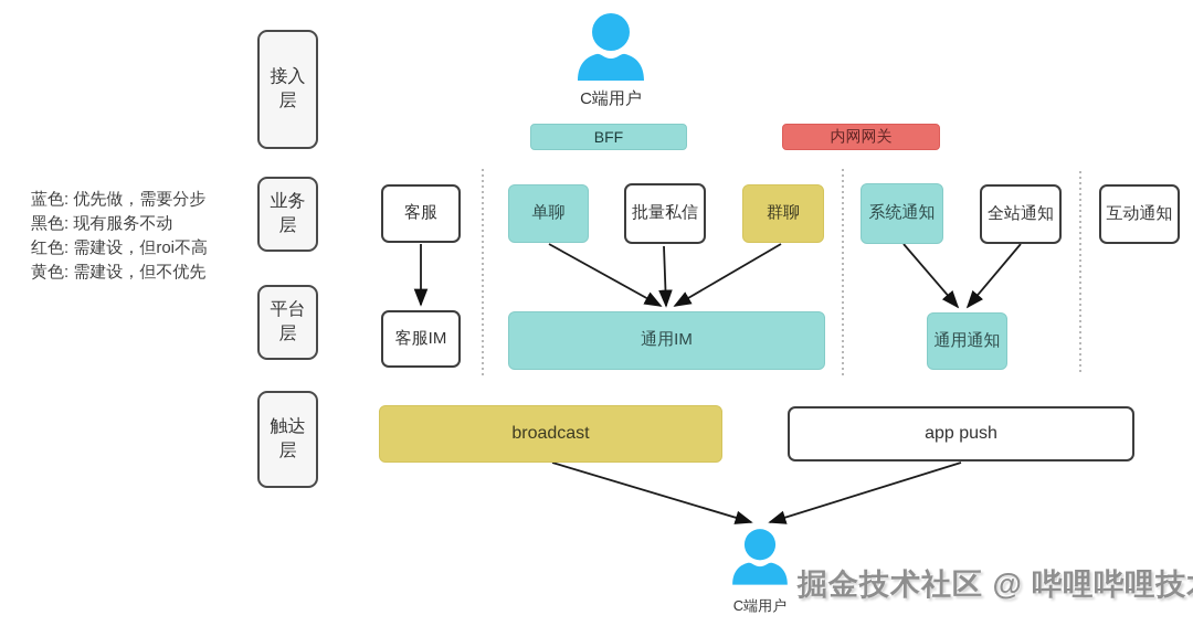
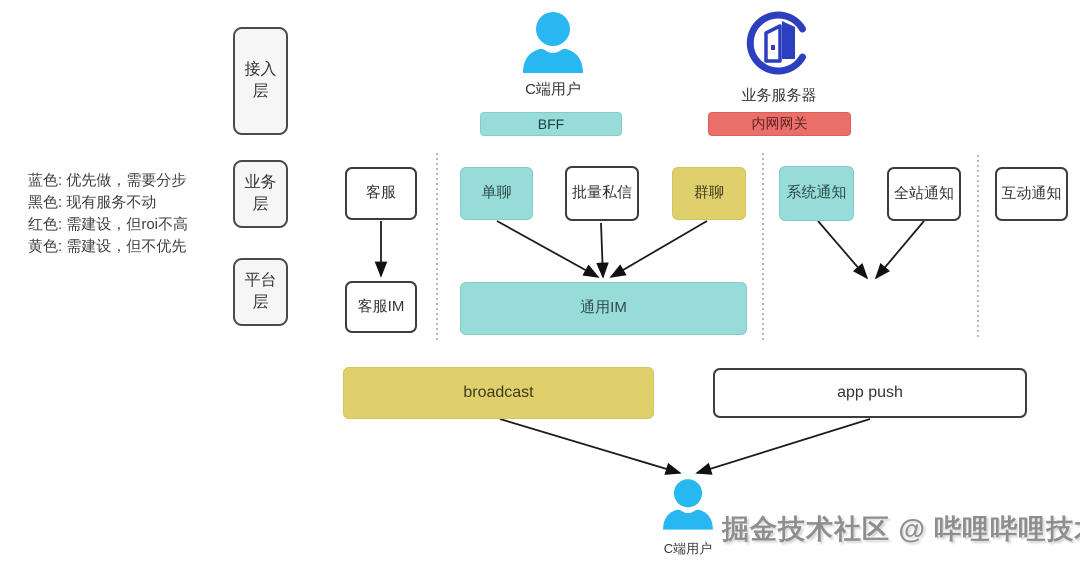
  蓝色: 优先做，需要分步
  黑色: 现有服务不动
  红色: 需建设，但roi不高
  黄色: 需建设，但不优先
  接入层
  业务层
  平台层
- 触达层
  C端用户
+ 业务服务器
  BFF
  内网网关
  客服
  单聊
  批量私信
  群聊
  系统通知
  全站通知
  互动通知
  客服IM
  通用IM
- 通用通知
  broadcast
  app push
  C端用户
  掘金技术社区 @ 哔哩哔哩技
